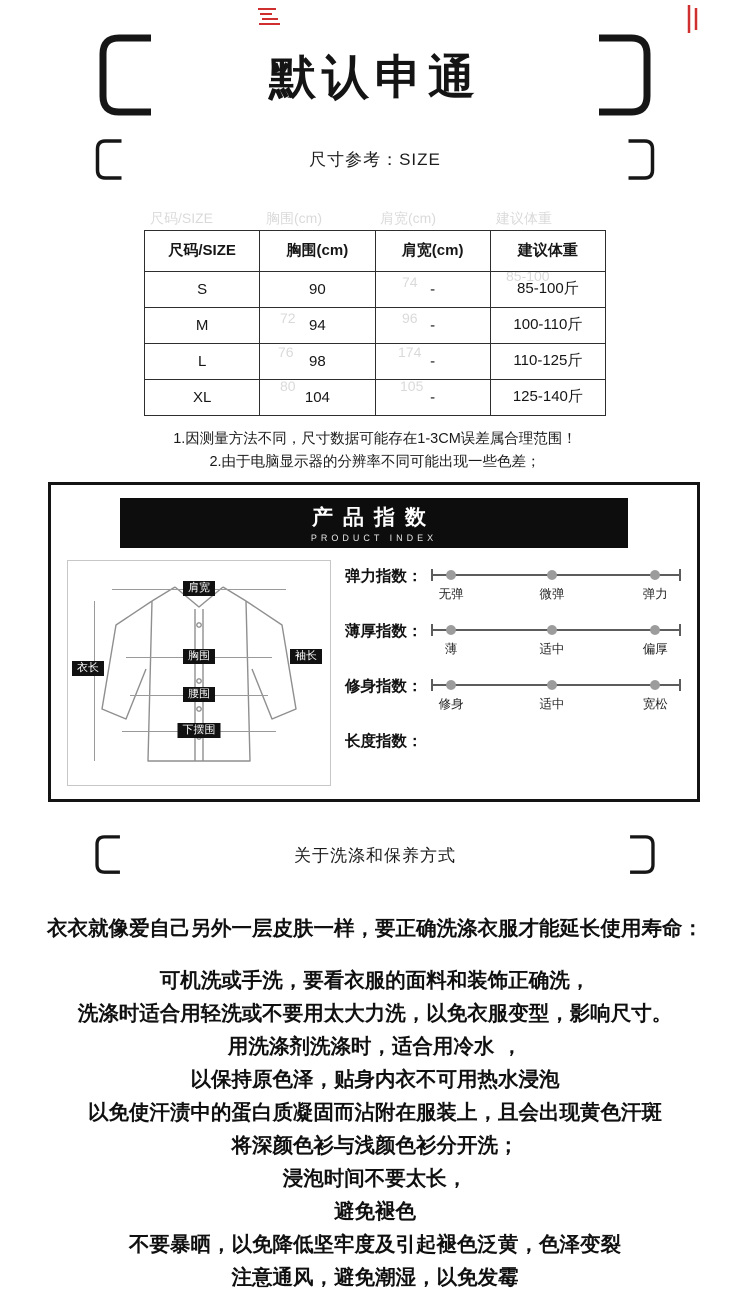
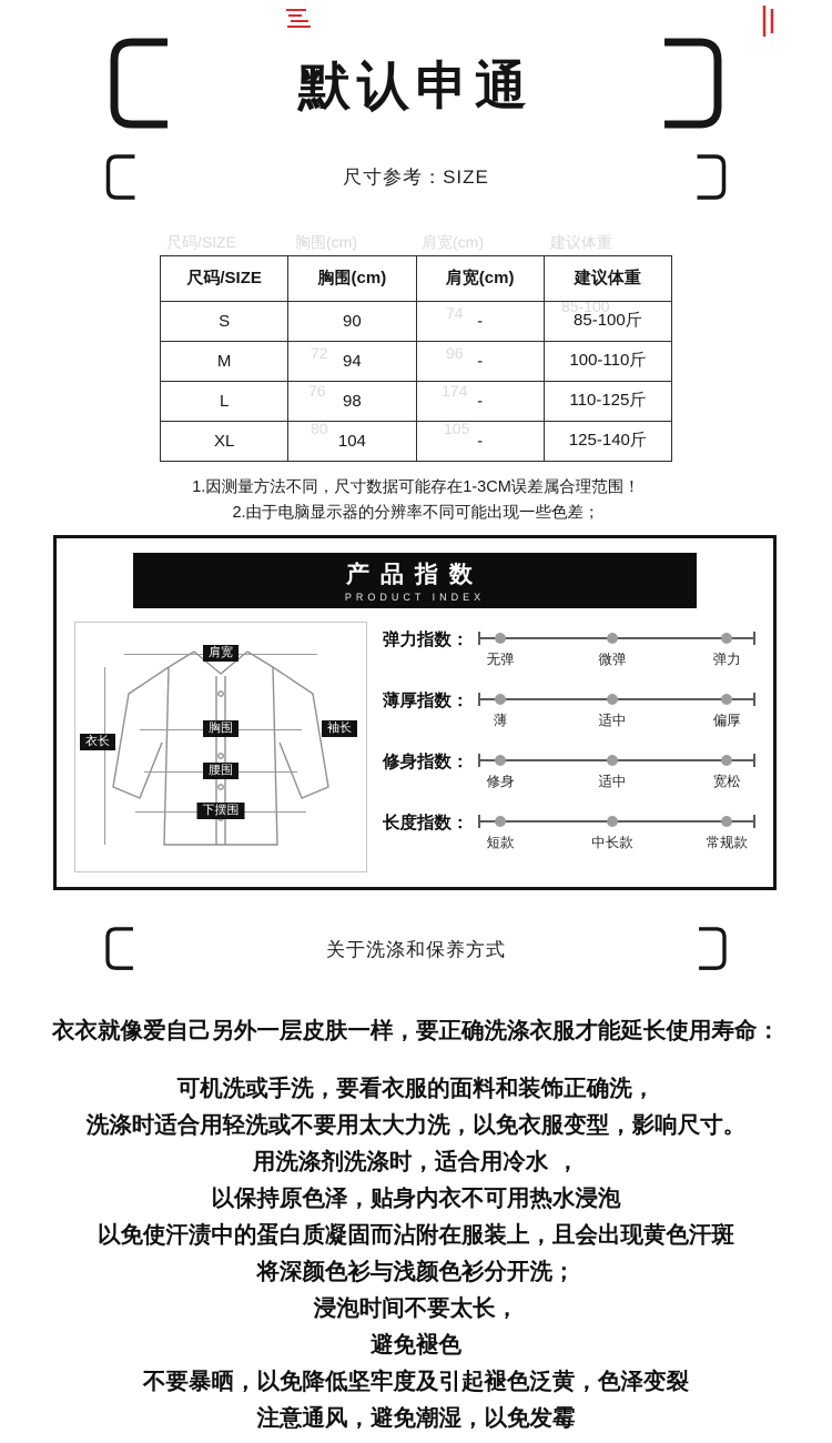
  默认申通
  尺寸参考：SIZE
  尺码/SIZE	胸围(cm)	肩宽(cm)	建议体重
  S	90	-	85-100斤
  M	94	-	100-110斤
  L	98	-	110-125斤
  XL	104	-	125-140斤
  尺码/SIZE
  胸围(cm)
  肩宽(cm)
  建议体重
  74
  85-100
  72
  96
  76
  174
  80
  105
  1.因测量方法不同，尺寸数据可能存在1-3CM误差属合理范围！
  2.由于电脑显示器的分辨率不同可能出现一些色差；
  产品指数
  PRODUCT INDEX
  肩宽
  衣长
  胸围
  袖长
  腰围
  下摆围
  弹力指数：
  无弹
  微弹
  弹力
  薄厚指数：
  薄
  适中
  偏厚
  修身指数：
  修身
  适中
  宽松
  长度指数：
+ 短款
+ 中长款
+ 常规款
  关于洗涤和保养方式
  衣衣就像爱自己另外一层皮肤一样，要正确洗涤衣服才能延长使用寿命：
  可机洗或手洗，要看衣服的面料和装饰正确洗，
  洗涤时适合用轻洗或不要用太大力洗，以免衣服变型，影响尺寸。
  用洗涤剂洗涤时，适合用冷水 ，
  以保持原色泽，贴身内衣不可用热水浸泡
  以免使汗渍中的蛋白质凝固而沾附在服装上，且会出现黄色汗斑
  将深颜色衫与浅颜色衫分开洗；
  浸泡时间不要太长，
  避免褪色
  不要暴晒，以免降低坚牢度及引起褪色泛黄，色泽变裂
  注意通风，避免潮湿，以免发霉
